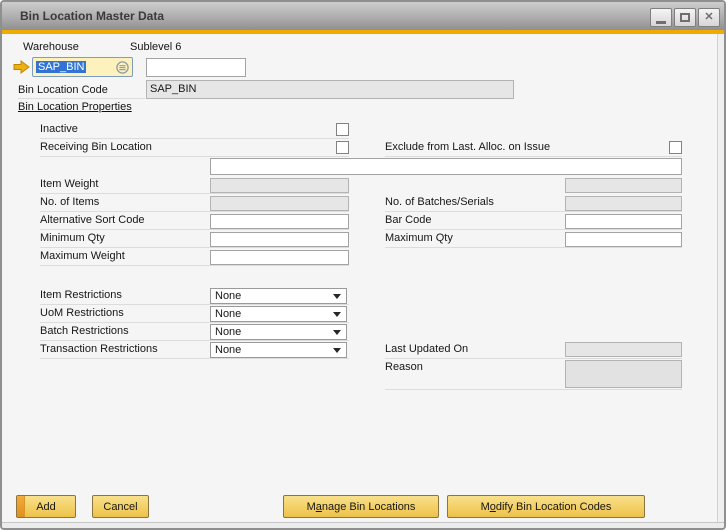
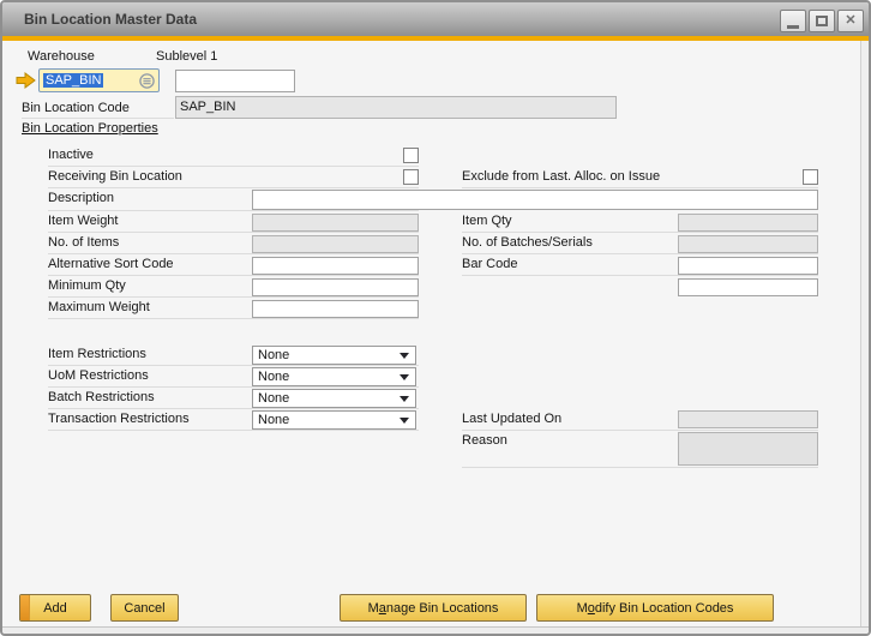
  Bin Location Master Data
  ✕
  Warehouse
- Sublevel 6
+ Sublevel 1
  SAP_BIN
  Bin Location Code
  SAP_BIN
  Bin Location Properties
  Inactive
  Receiving Bin Location
  Exclude from Last. Alloc. on Issue
+ Description
  Item Weight
+ Item Qty
  No. of Items
  No. of Batches/Serials
  Alternative Sort Code
  Bar Code
  Minimum Qty
- Maximum Qty
  Maximum Weight
  Item Restrictions
  None
  UoM Restrictions
  None
  Batch Restrictions
  None
  Transaction Restrictions
  None
  Last Updated On
  Reason
  Add
  Cancel
  Manage Bin Locations
  Modify Bin Location Codes
